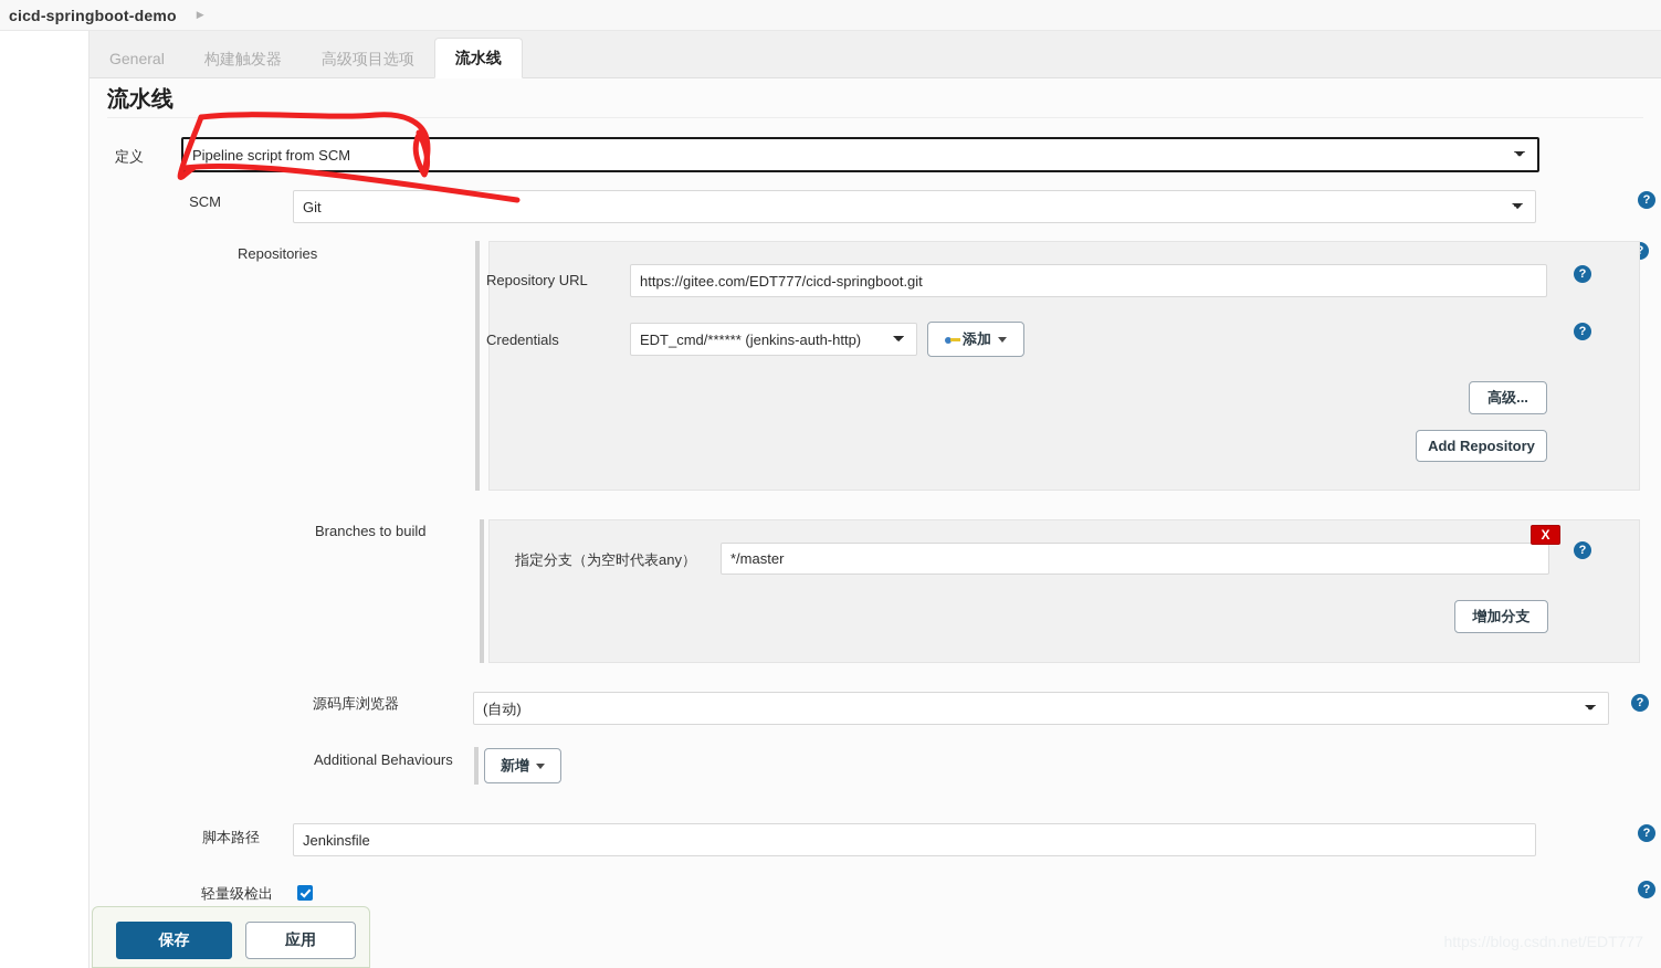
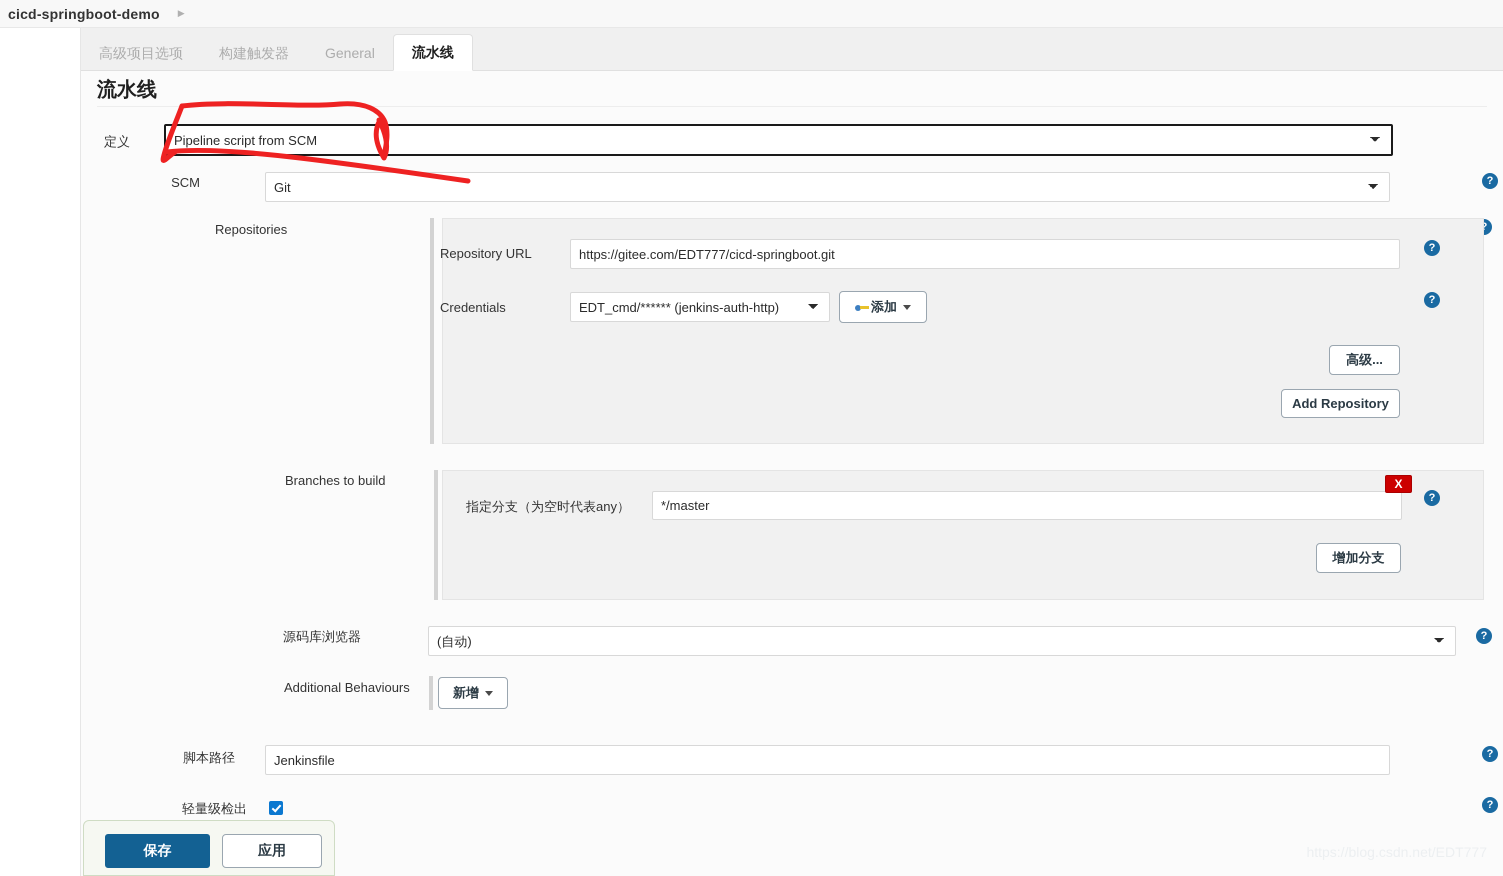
  cicd-springboot-demo
  ▶
- General
+ 高级项目选项
  构建触发器
- 高级项目选项
+ General
  流水线
  流水线
  定义
  Pipeline script from SCM
  SCM
  Git
  ?
  Repositories
  Repository URL
  https://gitee.com/EDT777/cicd-springboot.git
  ?
  Credentials
  EDT_cmd/****** (jenkins-auth-http)
  添加
  ?
  高级...
  Add Repository
  Branches to build
  指定分支（为空时代表any）
  */master
  X
  ?
  增加分支
  源码库浏览器
  (自动)
  ?
  Additional Behaviours
  新增
  脚本路径
  Jenkinsfile
  ?
  轻量级检出
  ?
  保存
  应用
